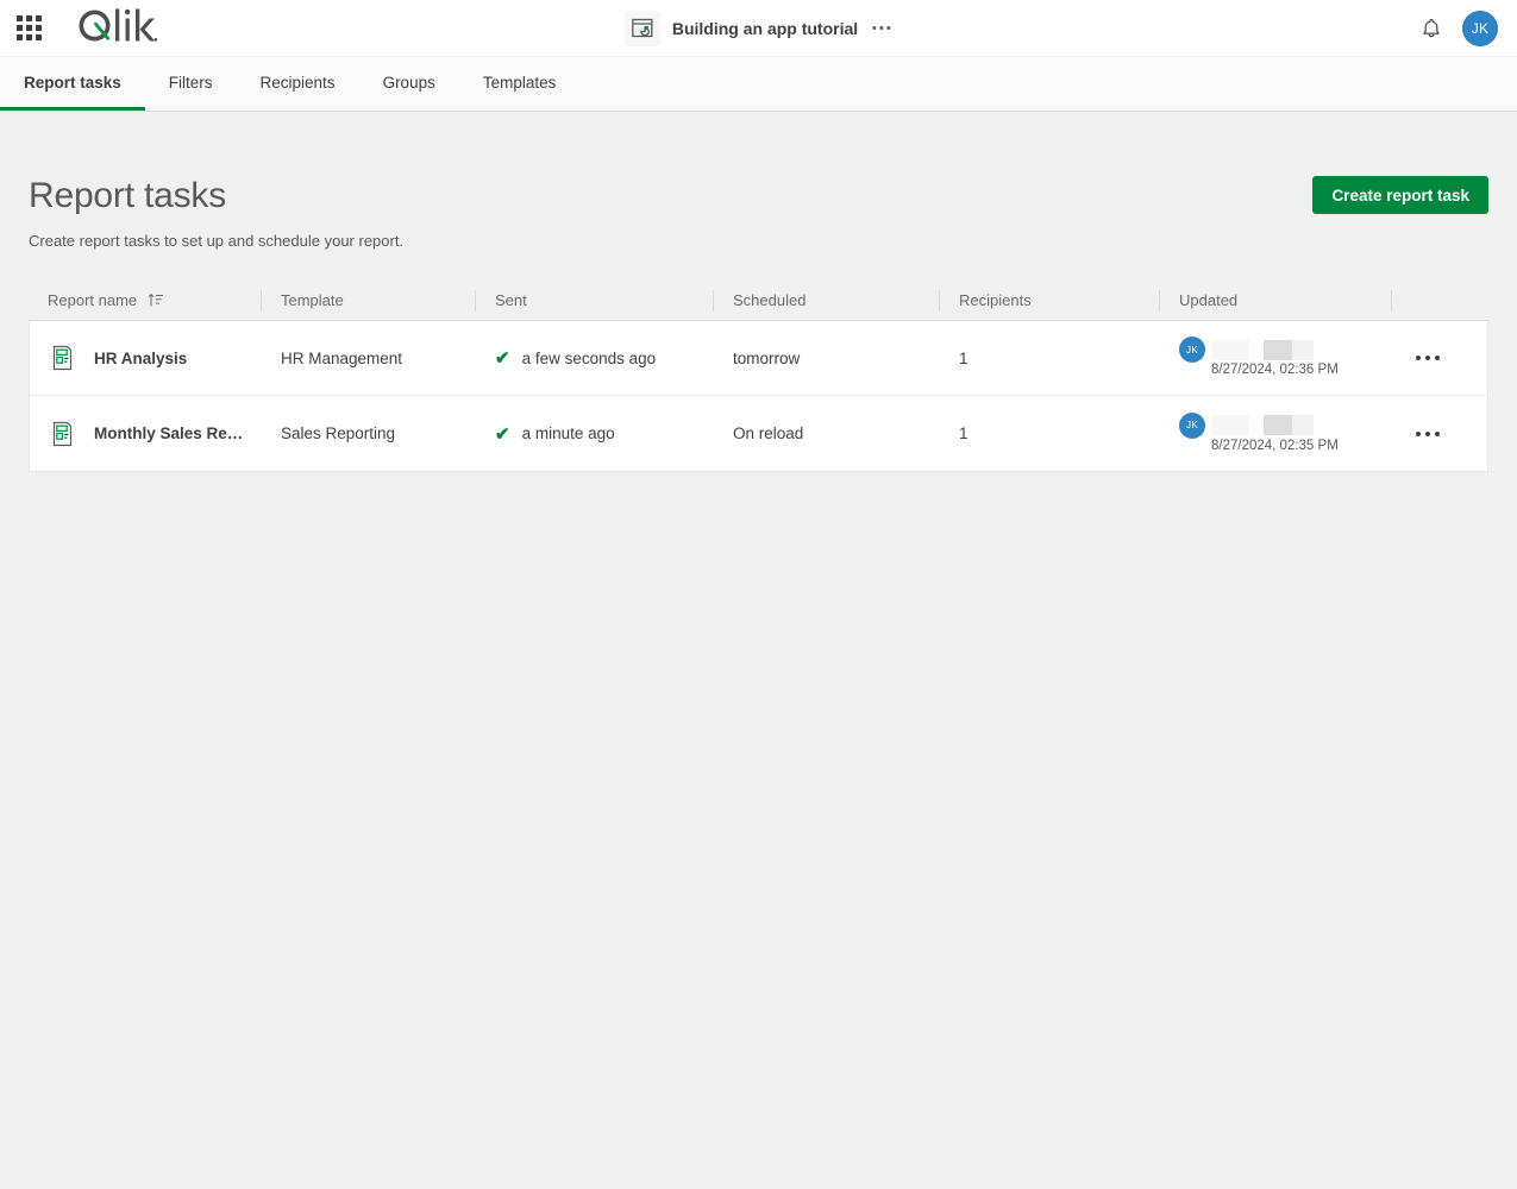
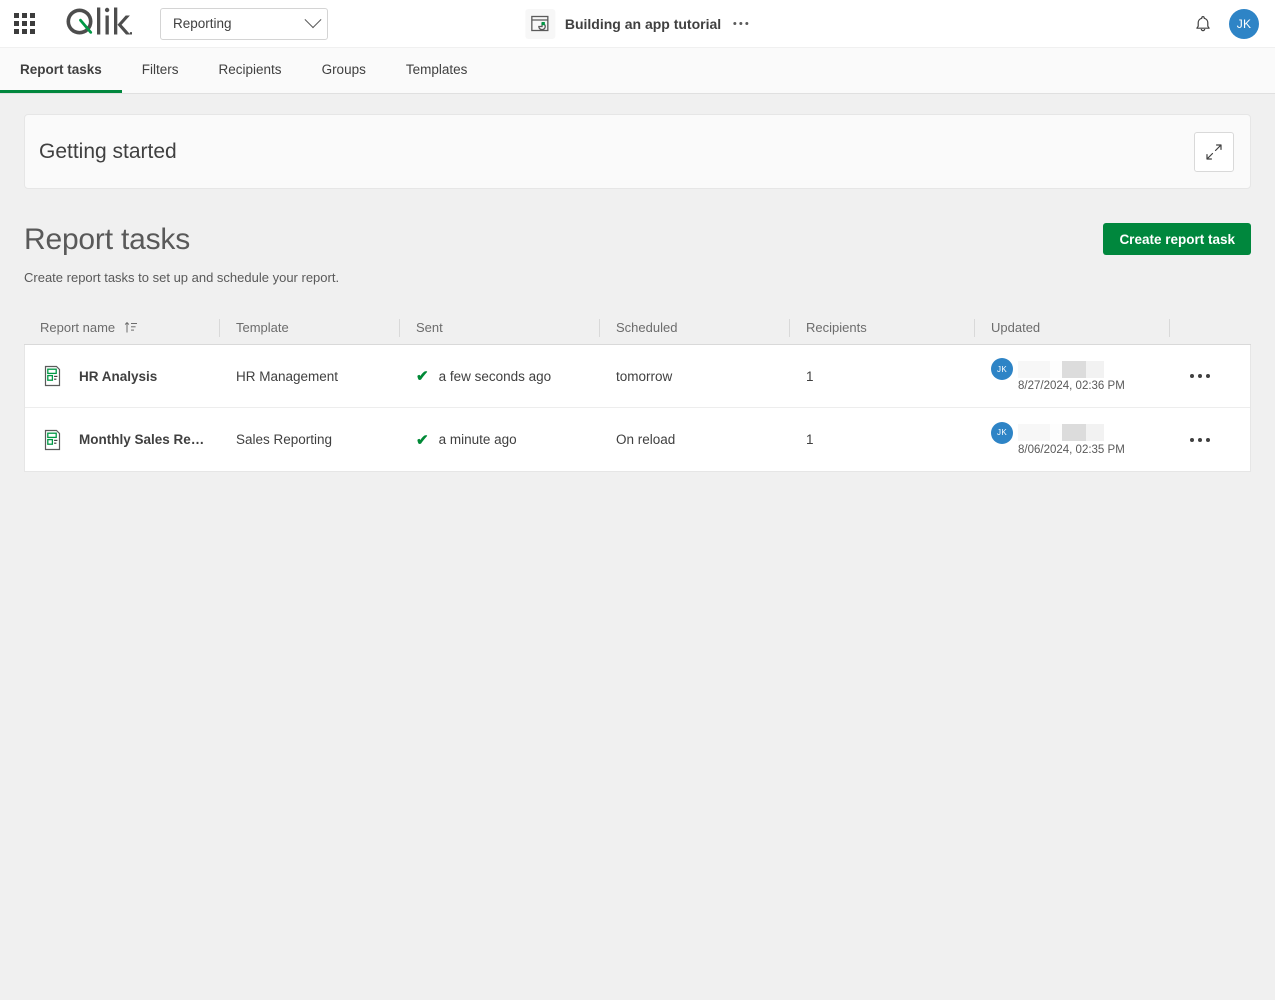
+ Reporting
  Building an app tutorial
  JK
  Report tasks
  Filters
  Recipients
  Groups
  Templates
+ Getting started
  Report tasks
  Create report tasks to set up and schedule your report.
  Create report task
  Report name
  Template
  Sent
  Scheduled
  Recipients
  Updated
  HR Analysis
  HR Management
  ✔
  a few seconds ago
  tomorrow
  1
  JK
  8/27/2024, 02:36 PM
  Monthly Sales Rep…
  Sales Reporting
  ✔
  a minute ago
  On reload
  1
  JK
- 8/27/2024, 02:35 PM
+ 8/06/2024, 02:35 PM
